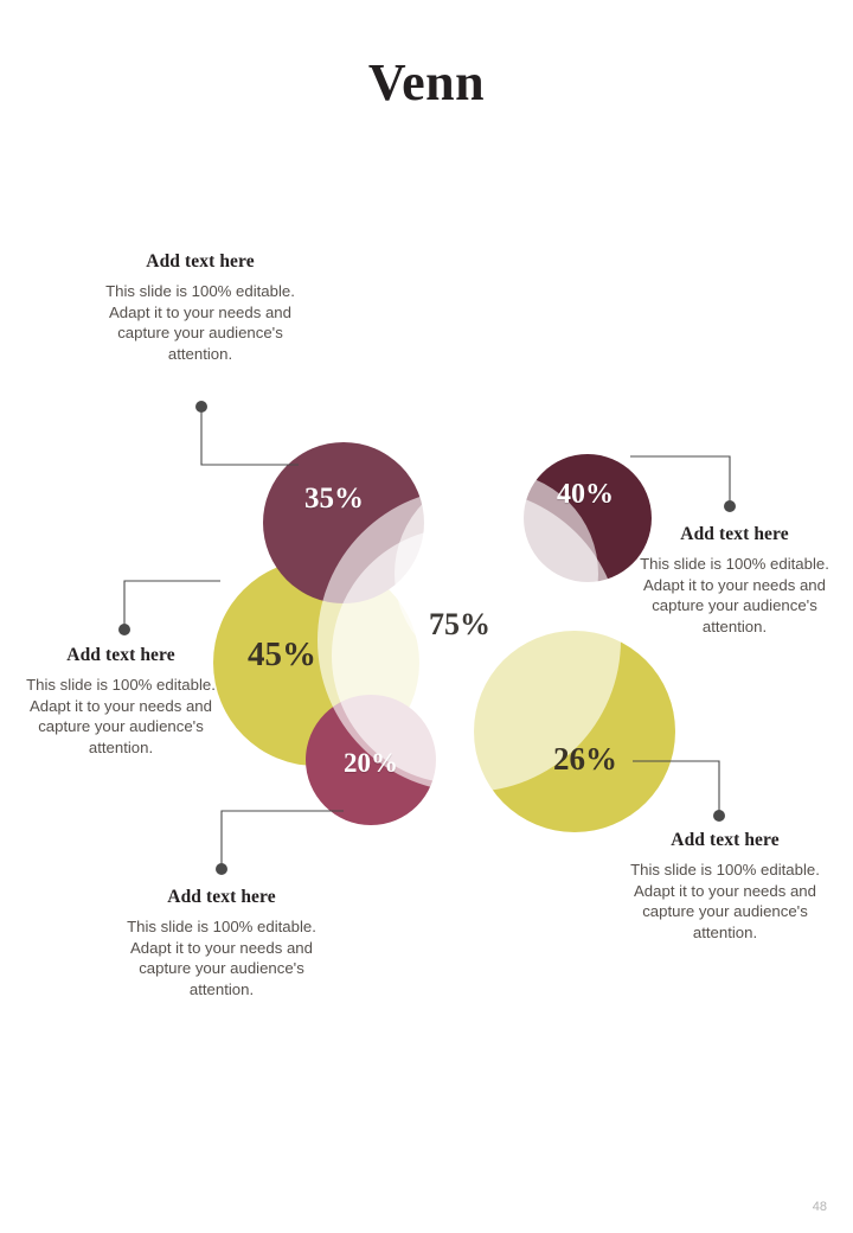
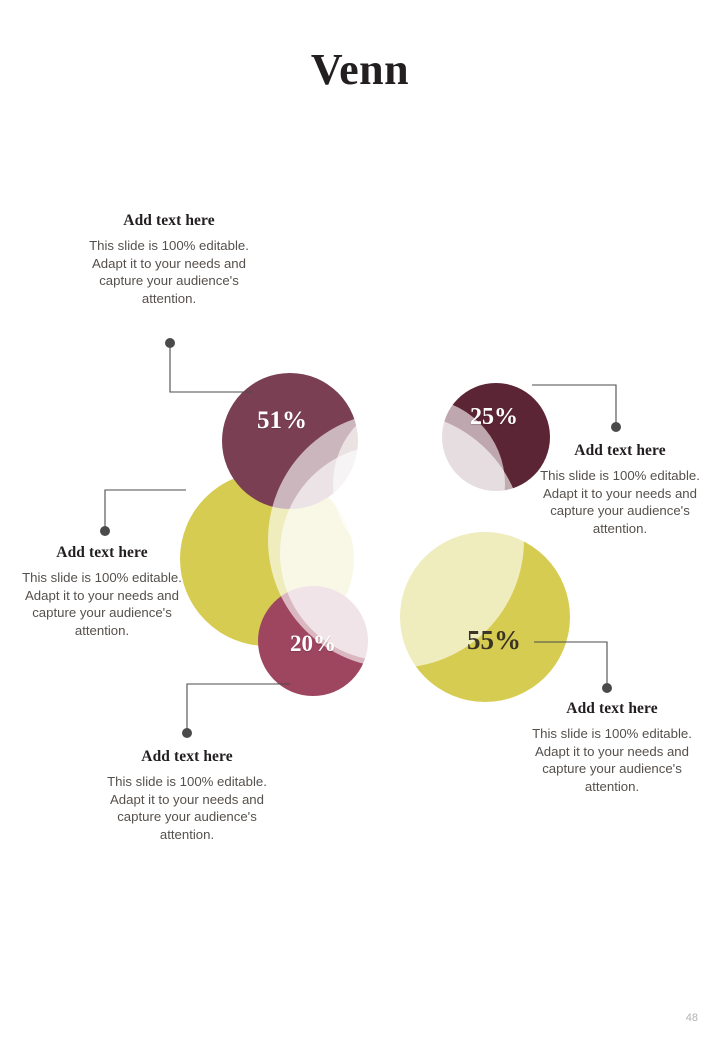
  Venn
- 35%
+ 51%
- 45%
  20%
- 40%
+ 25%
- 26%
+ 55%
- 75%
  Add text here
  This slide is 100% editable. Adapt it to your needs and capture your audience's attention.
  Add text here
  This slide is 100% editable. Adapt it to your needs and capture your audience's attention.
  Add text here
  This slide is 100% editable. Adapt it to your needs and capture your audience's attention.
  Add text here
  This slide is 100% editable. Adapt it to your needs and capture your audience's attention.
  Add text here
  This slide is 100% editable. Adapt it to your needs and capture your audience's attention.
  48
